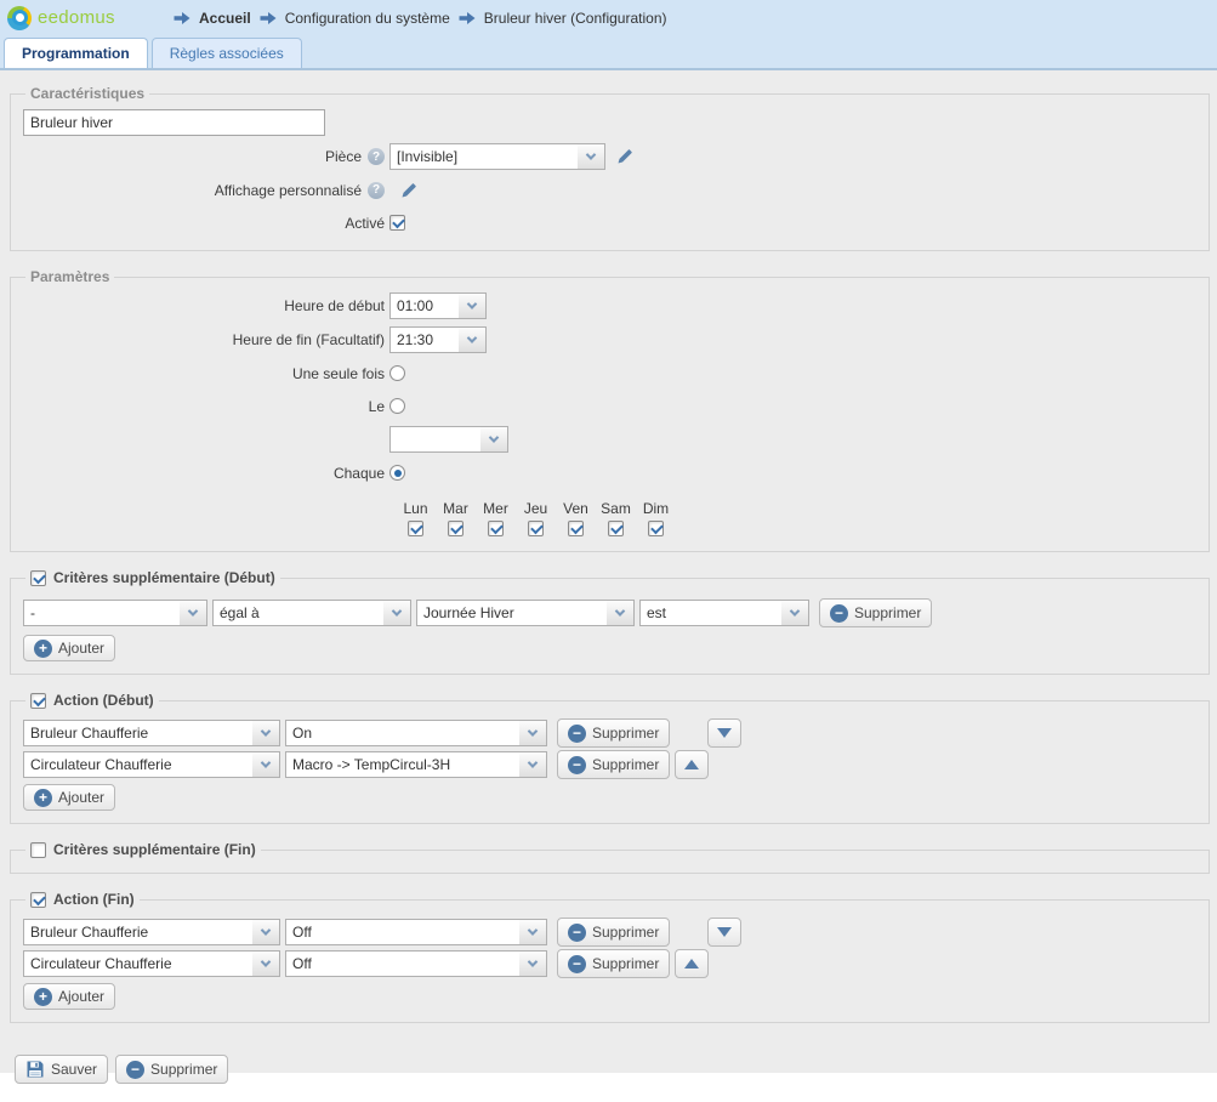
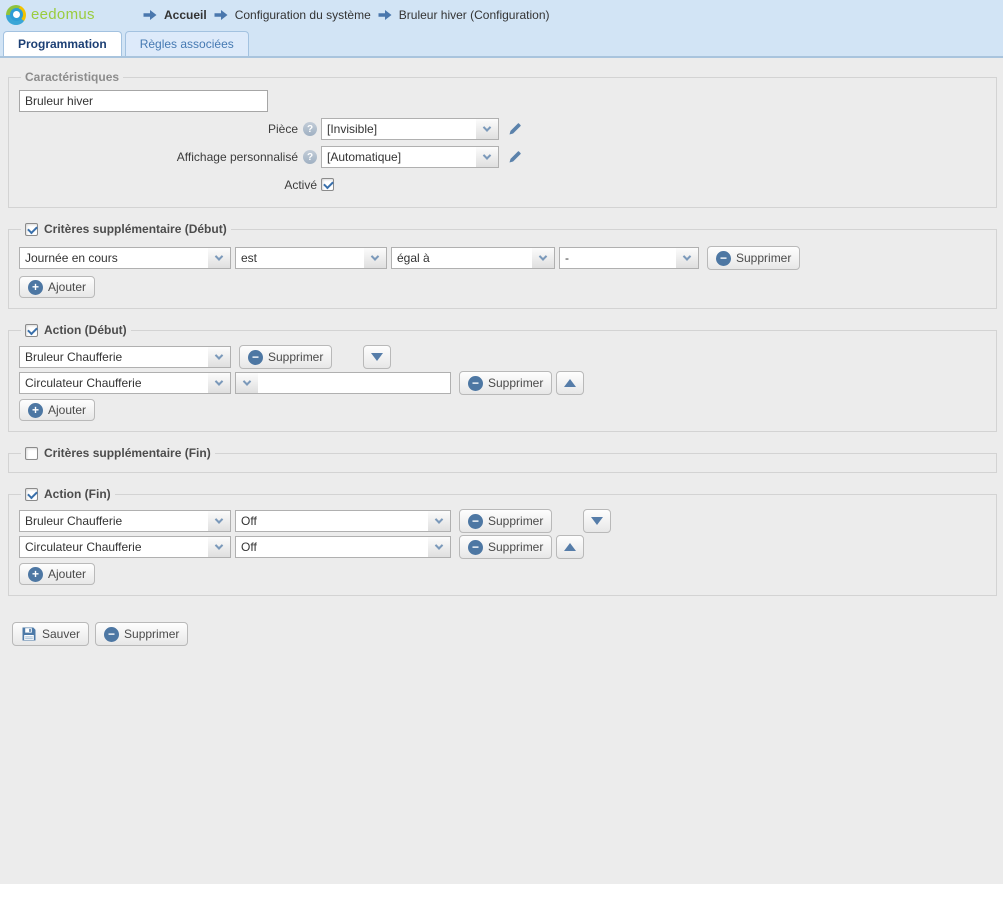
  eedomus
  Accueil
  Configuration du système
  Bruleur hiver (Configuration)
  Programmation
  Règles associées
  Caractéristiques
  Bruleur hiver
  Pièce
  ?
  [Invisible]
  Affichage personnalisé
  ?
+ [Automatique]
  Activé
- Paramètres
- Heure de début
- 01:00
- Heure de fin (Facultatif)
- 21:30
- Une seule fois
- Le
- Chaque
- Lun
- Mar
- Mer
- Jeu
- Ven
- Sam
- Dim
  Critères supplémentaire (Début)
+ Journée en cours
- -
+ est
  égal à
- Journée Hiver
- est
+ -
  −
  Supprimer
  +
  Ajouter
  Action (Début)
  Bruleur Chaufferie
- On
  −
  Supprimer
  Circulateur Chaufferie
- Macro -> TempCircul-3H
  −
  Supprimer
  +
  Ajouter
  Critères supplémentaire (Fin)
  Action (Fin)
  Bruleur Chaufferie
  Off
  −
  Supprimer
  Circulateur Chaufferie
  Off
  −
  Supprimer
  +
  Ajouter
  Sauver
  −
  Supprimer
